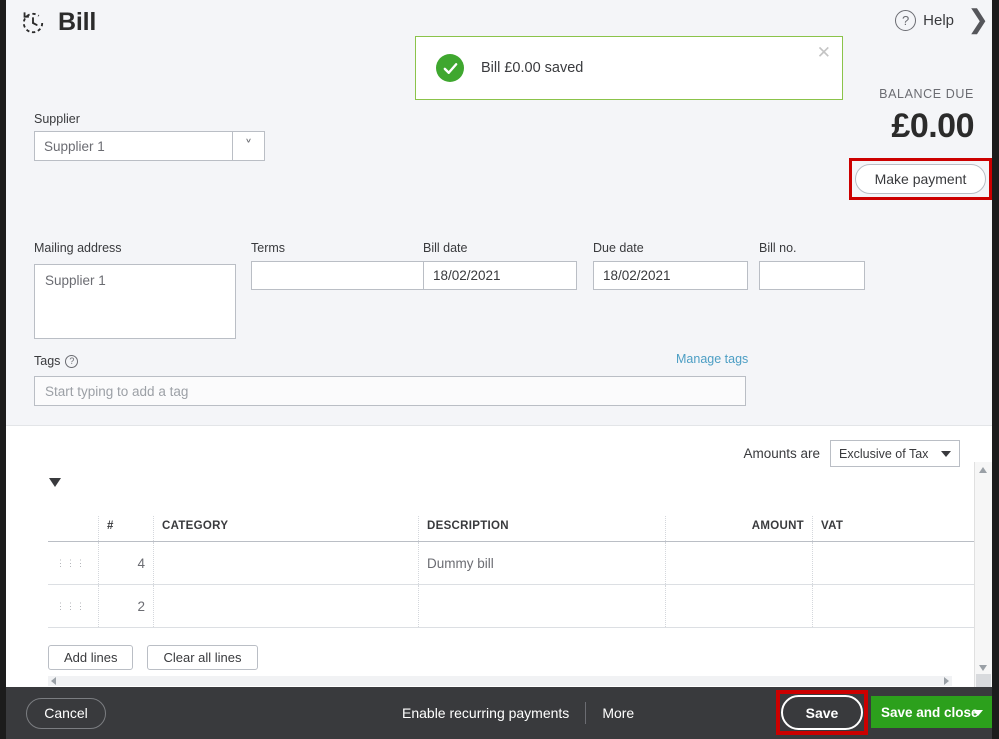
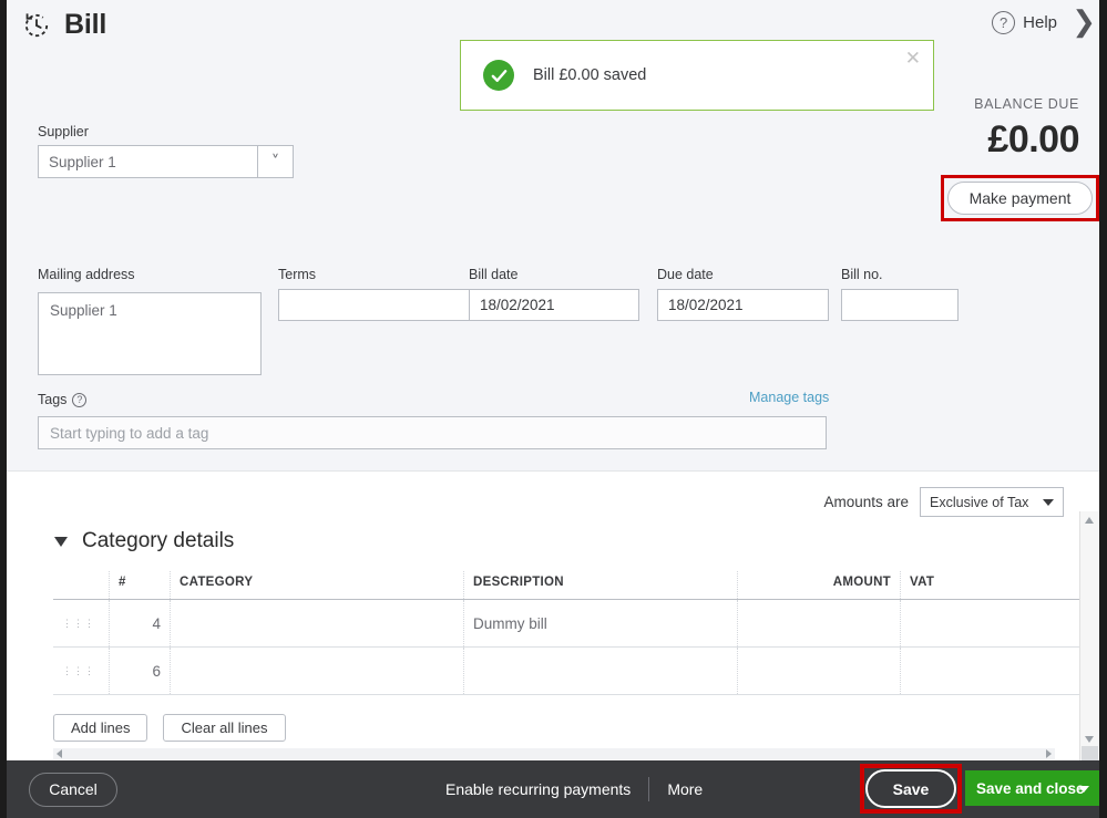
  Bill
  ?
  Help
  ❯
  Bill £0.00 saved
  ✕
  BALANCE DUE
  £0.00
  Make payment
  Supplier
  Supplier 1
  ˅
  Mailing address
  Supplier 1
  Terms
  Bill date
  18/02/2021
  Due date
  18/02/2021
  Bill no.
  Tags
  ?
  Manage tags
  Start typing to add a tag
  Amounts are
  Exclusive of Tax
+ Category details
  	#	CATEGORY	DESCRIPTION	AMOUNT	VAT
  ⋮⋮⋮	4		Dummy bill
- ⋮⋮⋮	2
+ ⋮⋮⋮	6
  Add lines
  Clear all lines
  Cancel
  Enable recurring payments
  More
  Save
  Save and close
